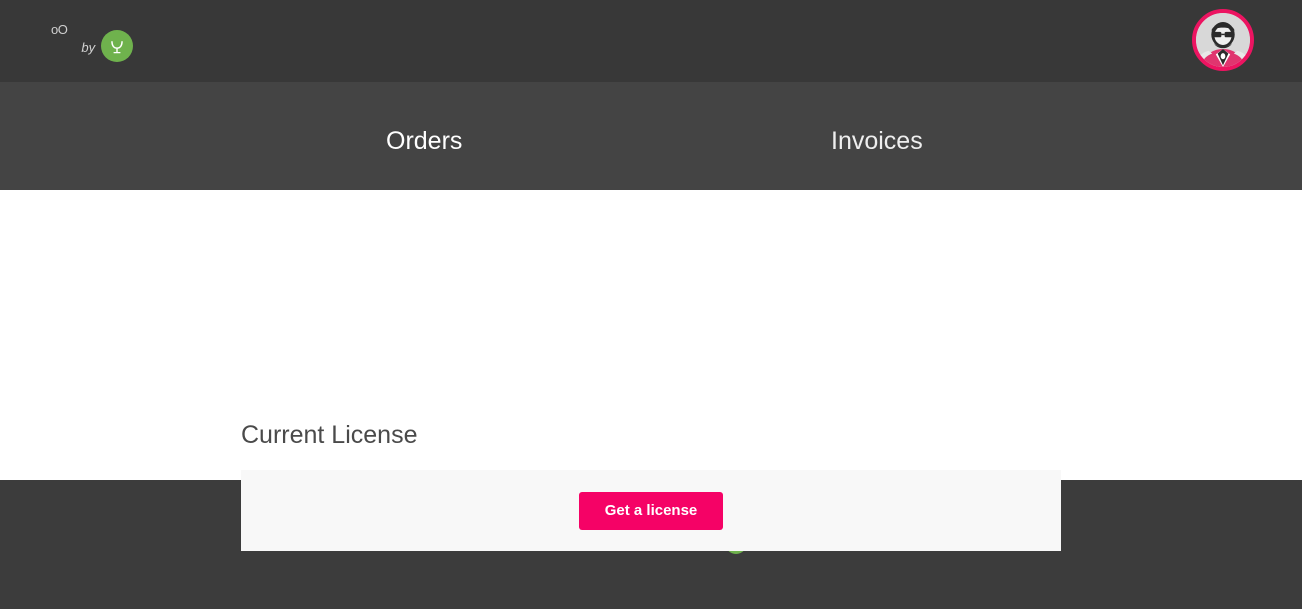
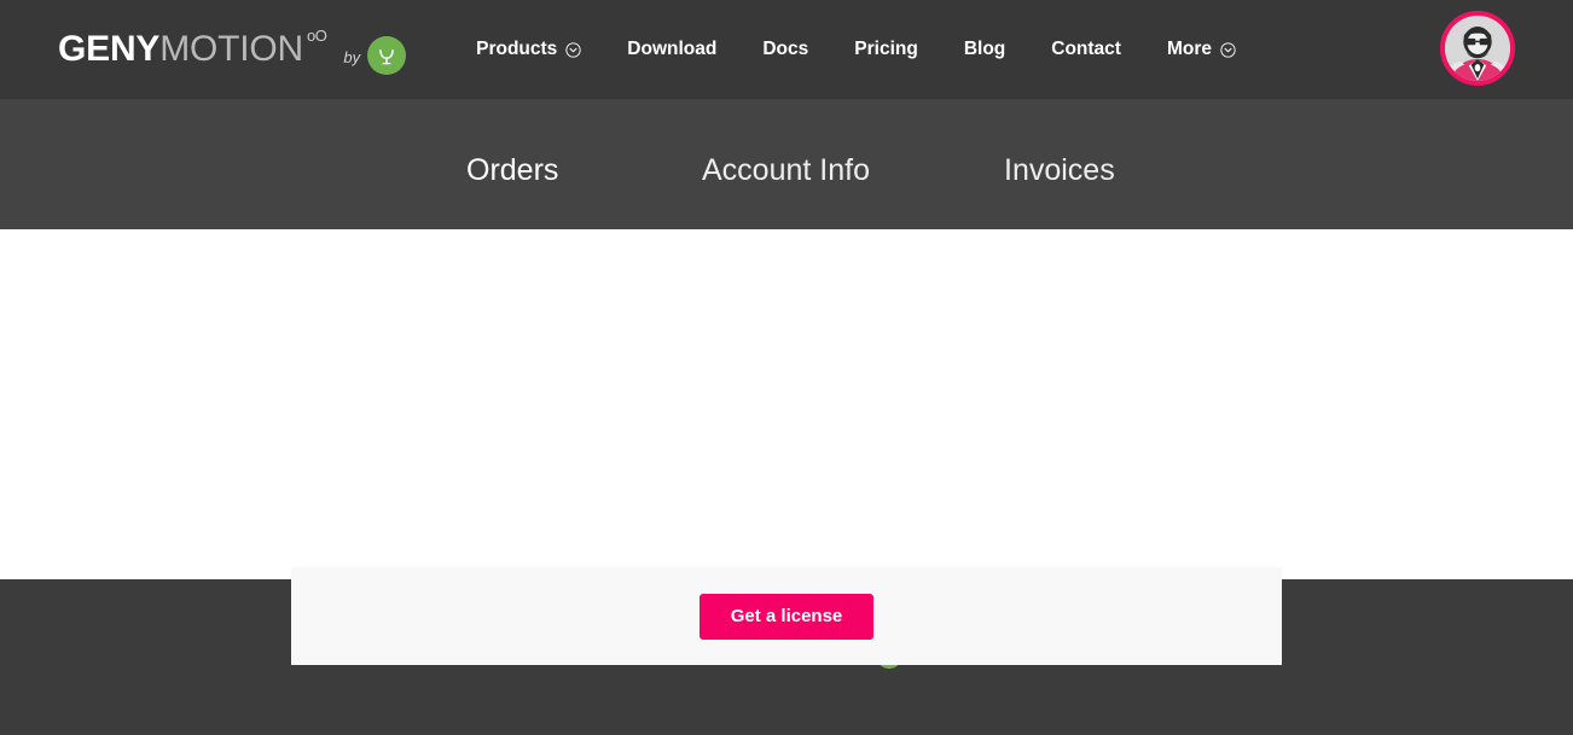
+ GENYMOTION
  oO
  by
+ Products
+ Download
+ Docs
+ Pricing
+ Blog
+ Contact
+ More
  Orders
+ Account Info
  Invoices
- Current License
  Get a license
